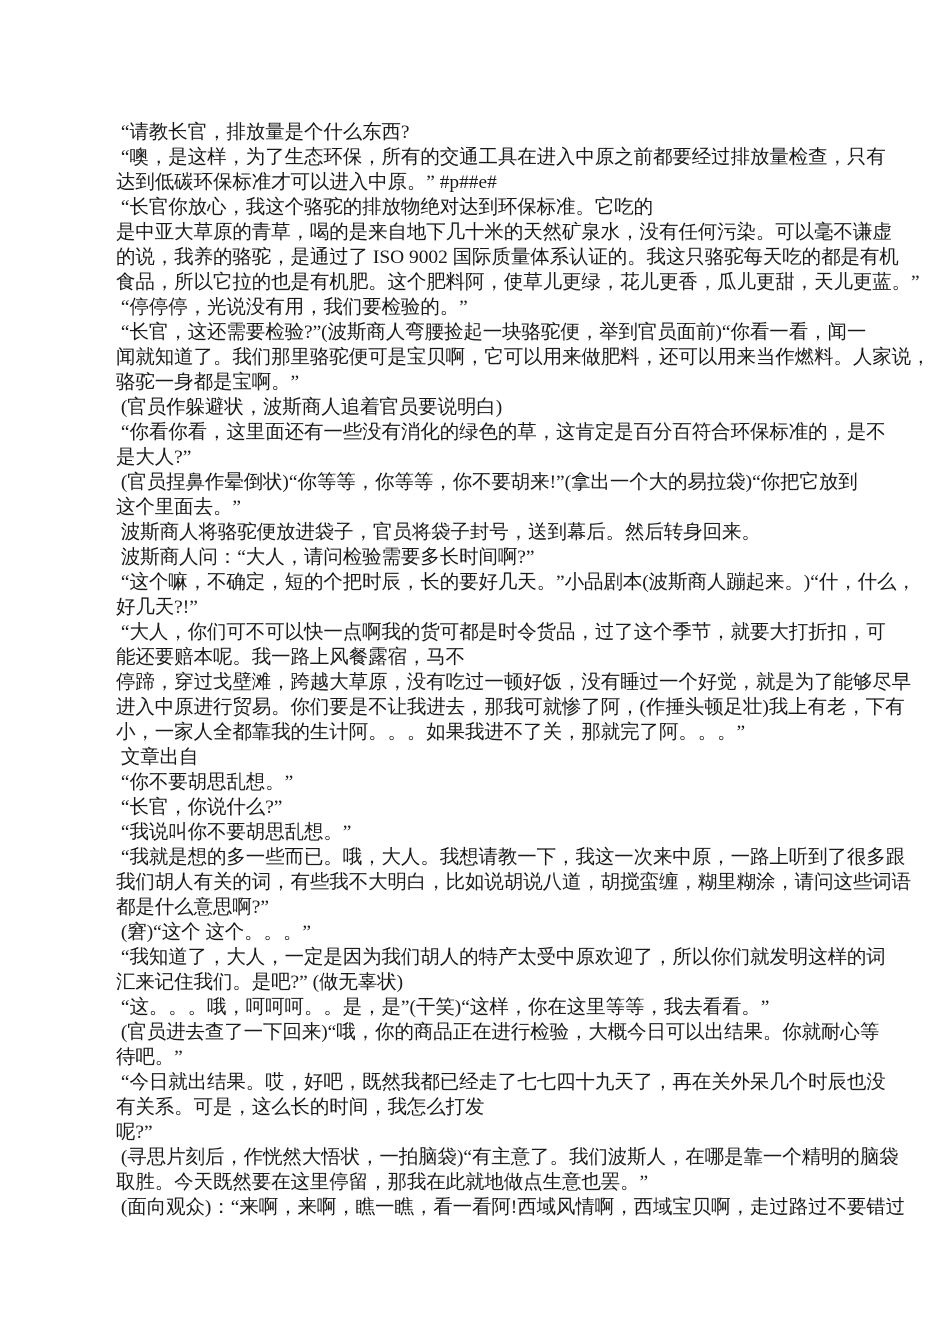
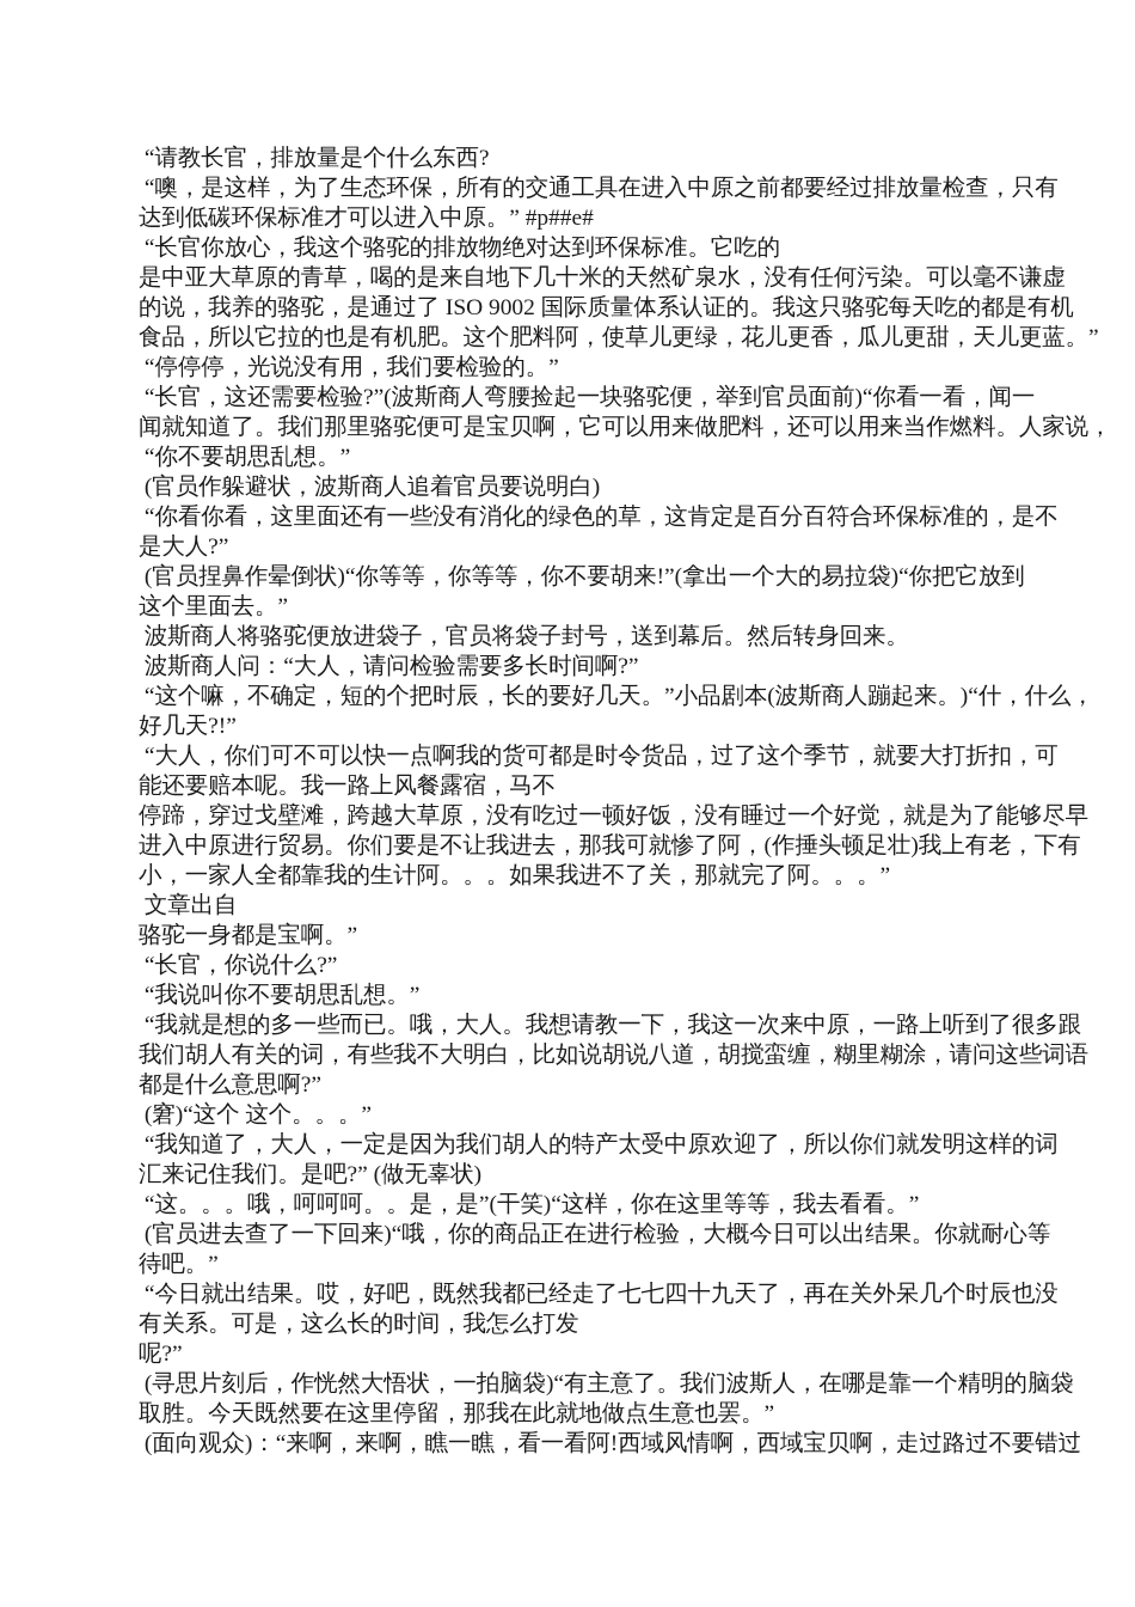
  “请教长官，排放量是个什么东西?
  “噢，是这样，为了生态环保，所有的交通工具在进入中原之前都要经过排放量检查，只有
  达到低碳环保标准才可以进入中原。” #p##e#
  “长官你放心，我这个骆驼的排放物绝对达到环保标准。它吃的
  是中亚大草原的青草，喝的是来自地下几十米的天然矿泉水，没有任何污染。可以毫不谦虚
  的说，我养的骆驼，是通过了 ISO 9002 国际质量体系认证的。我这只骆驼每天吃的都是有机
  食品，所以它拉的也是有机肥。这个肥料阿，使草儿更绿，花儿更香，瓜儿更甜，天儿更蓝。”
  “停停停，光说没有用，我们要检验的。”
  “长官，这还需要检验?”(波斯商人弯腰捡起一块骆驼便，举到官员面前)“你看一看，闻一
  闻就知道了。我们那里骆驼便可是宝贝啊，它可以用来做肥料，还可以用来当作燃料。人家说，
- 骆驼一身都是宝啊。”
+ “你不要胡思乱想。”
  (官员作躲避状，波斯商人追着官员要说明白)
  “你看你看，这里面还有一些没有消化的绿色的草，这肯定是百分百符合环保标准的，是不
  是大人?”
  (官员捏鼻作晕倒状)“你等等，你等等，你不要胡来!”(拿出一个大的易拉袋)“你把它放到
  这个里面去。”
  波斯商人将骆驼便放进袋子，官员将袋子封号，送到幕后。然后转身回来。
  波斯商人问：“大人，请问检验需要多长时间啊?”
  “这个嘛，不确定，短的个把时辰，长的要好几天。”小品剧本(波斯商人蹦起来。)“什，什么，
  好几天?!”
  “大人，你们可不可以快一点啊我的货可都是时令货品，过了这个季节，就要大打折扣，可
  能还要赔本呢。我一路上风餐露宿，马不
  停蹄，穿过戈壁滩，跨越大草原，没有吃过一顿好饭，没有睡过一个好觉，就是为了能够尽早
  进入中原进行贸易。你们要是不让我进去，那我可就惨了阿，(作捶头顿足壮)我上有老，下有
  小，一家人全都靠我的生计阿。。。如果我进不了关，那就完了阿。。。”
  文章出自
- “你不要胡思乱想。”
+ 骆驼一身都是宝啊。”
  “长官，你说什么?”
  “我说叫你不要胡思乱想。”
  “我就是想的多一些而已。哦，大人。我想请教一下，我这一次来中原，一路上听到了很多跟
  我们胡人有关的词，有些我不大明白，比如说胡说八道，胡搅蛮缠，糊里糊涂，请问这些词语
  都是什么意思啊?”
  (窘)“这个 这个。。。”
  “我知道了，大人，一定是因为我们胡人的特产太受中原欢迎了，所以你们就发明这样的词
  汇来记住我们。是吧?” (做无辜状)
  “这。。。哦，呵呵呵。。是，是”(干笑)“这样，你在这里等等，我去看看。”
  (官员进去查了一下回来)“哦，你的商品正在进行检验，大概今日可以出结果。你就耐心等
  待吧。”
  “今日就出结果。哎，好吧，既然我都已经走了七七四十九天了，再在关外呆几个时辰也没
  有关系。可是，这么长的时间，我怎么打发
  呢?”
  (寻思片刻后，作恍然大悟状，一拍脑袋)“有主意了。我们波斯人，在哪是靠一个精明的脑袋
  取胜。今天既然要在这里停留，那我在此就地做点生意也罢。”
  (面向观众)：“来啊，来啊，瞧一瞧，看一看阿!西域风情啊，西域宝贝啊，走过路过不要错过
